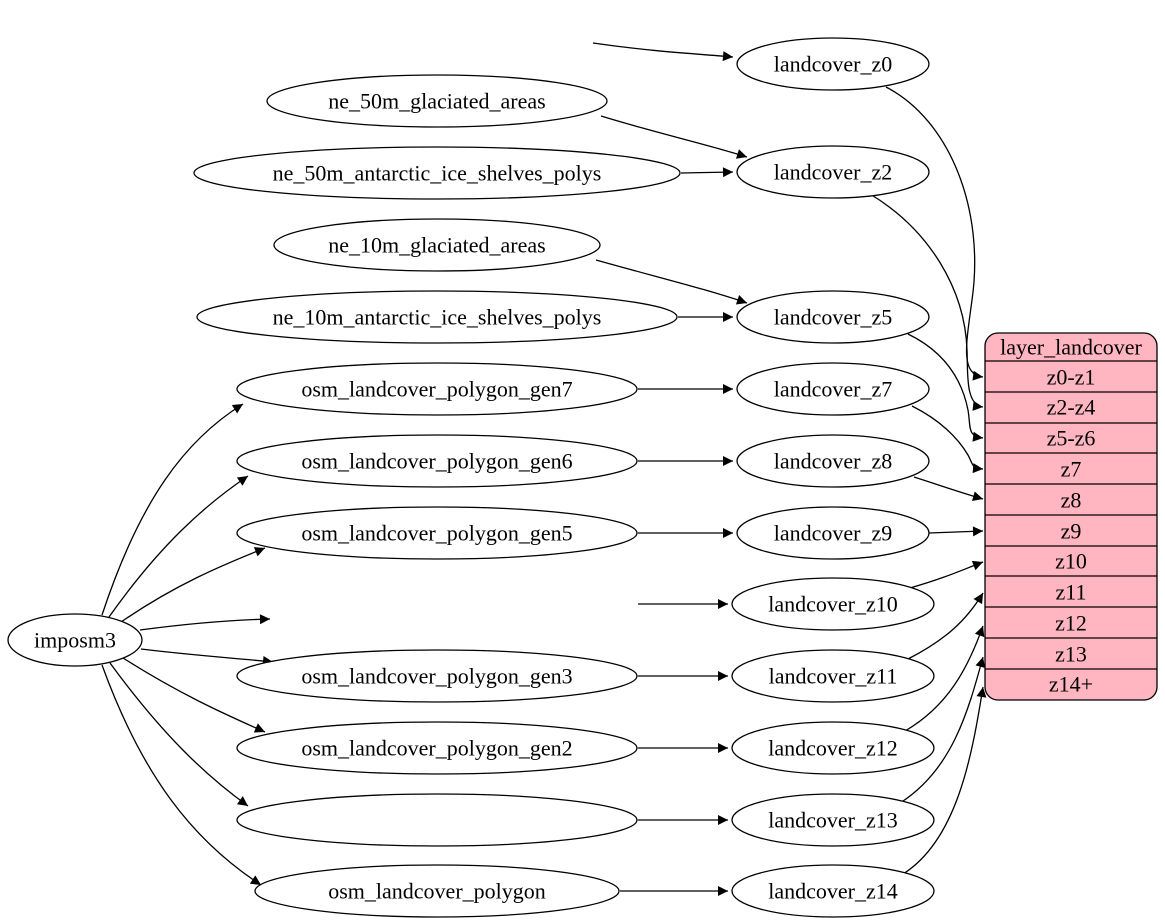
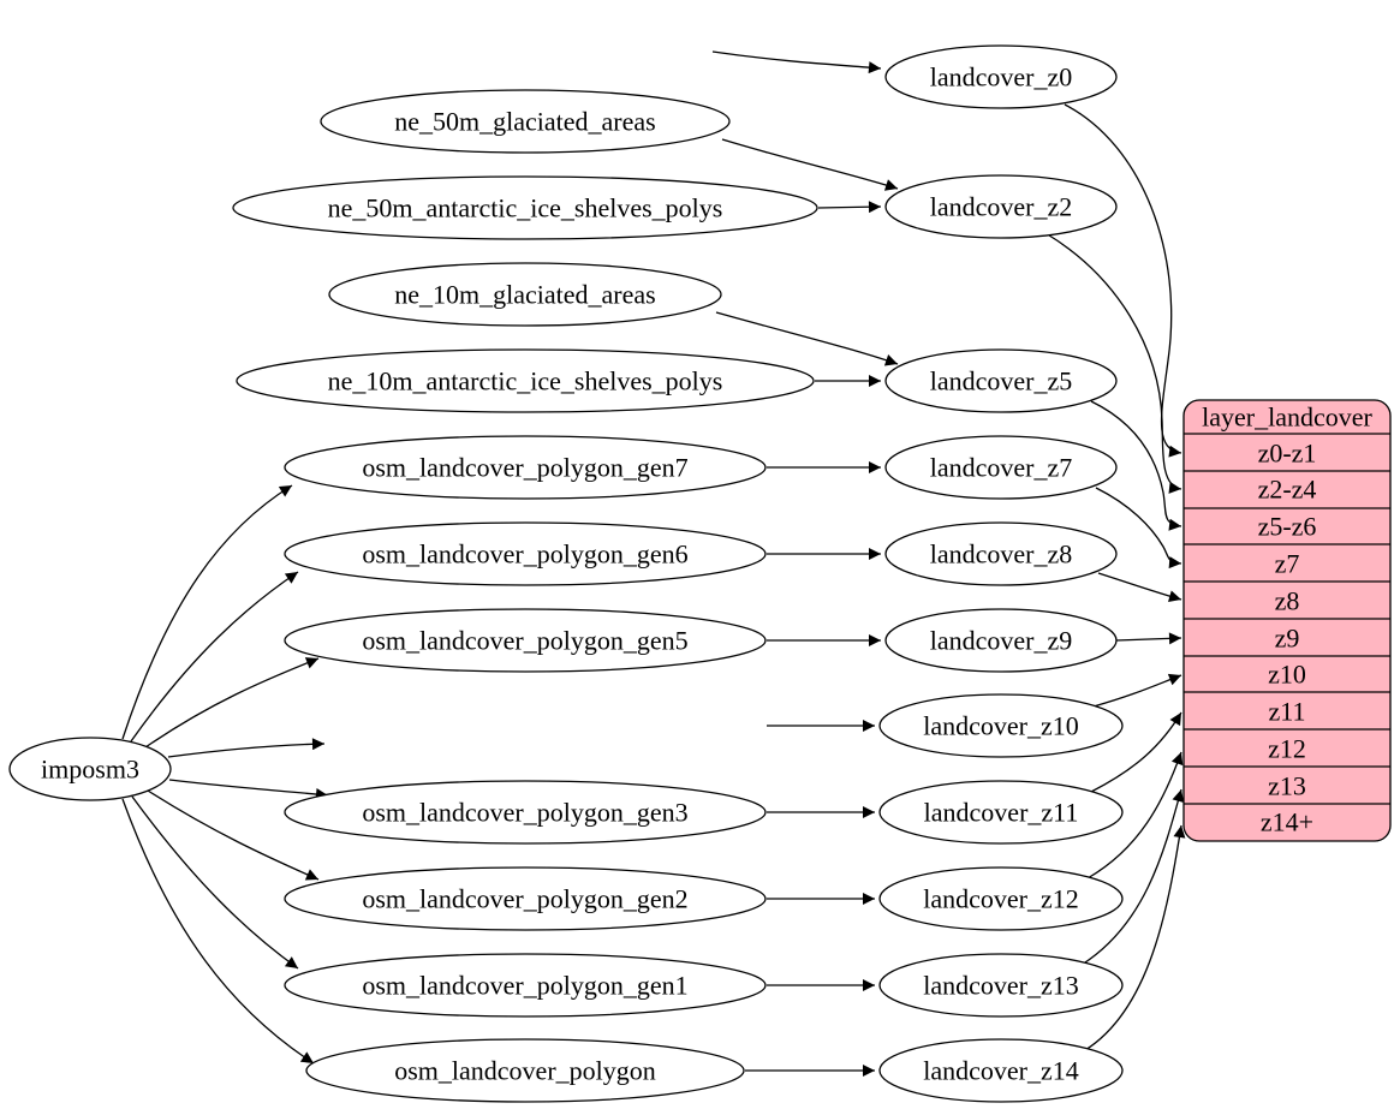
  imposm3
  ne_50m_glaciated_areas
  ne_50m_antarctic_ice_shelves_polys
  ne_10m_glaciated_areas
  ne_10m_antarctic_ice_shelves_polys
  osm_landcover_polygon_gen7
  osm_landcover_polygon_gen6
  osm_landcover_polygon_gen5
  osm_landcover_polygon_gen3
  osm_landcover_polygon_gen2
+ osm_landcover_polygon_gen1
  osm_landcover_polygon
  landcover_z0
  landcover_z2
  landcover_z5
  landcover_z7
  landcover_z8
  landcover_z9
  landcover_z10
  landcover_z11
  landcover_z12
  landcover_z13
  landcover_z14
  layer_landcover
  z0-z1
  z2-z4
  z5-z6
  z7
  z8
  z9
  z10
  z11
  z12
  z13
  z14+
